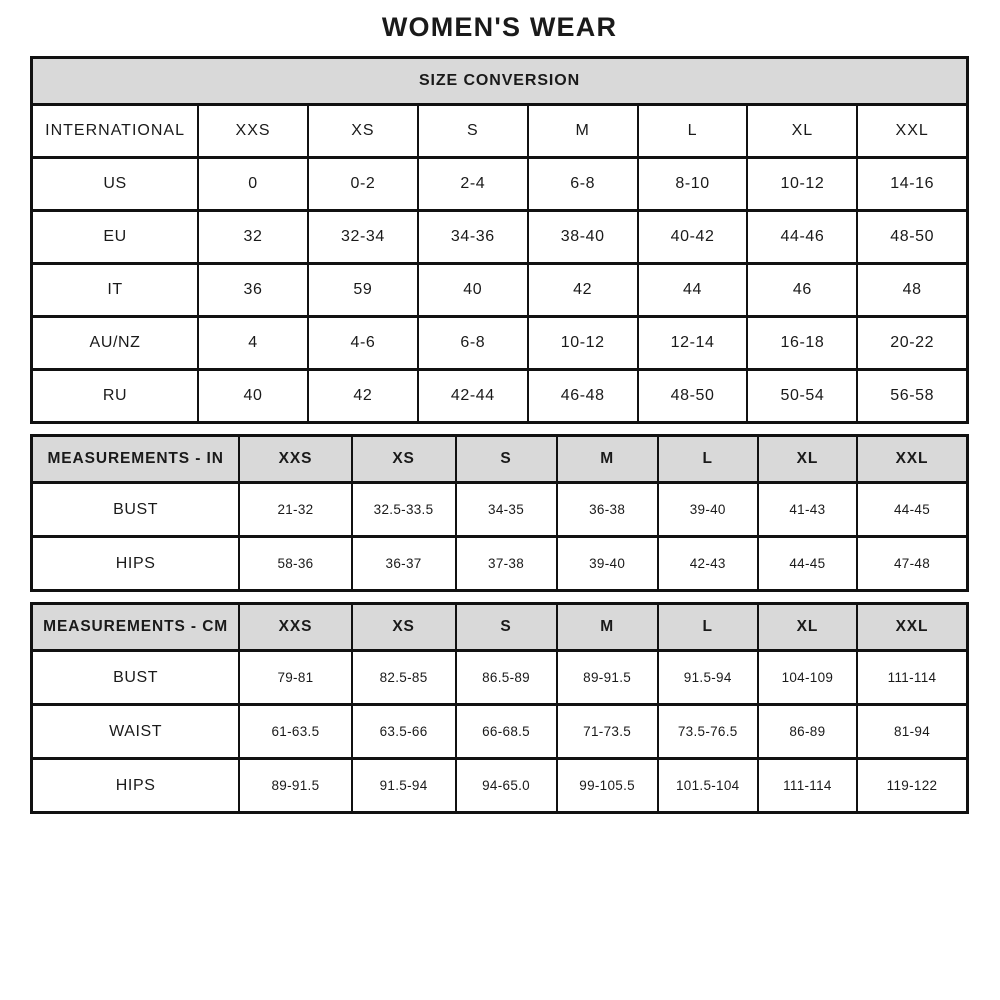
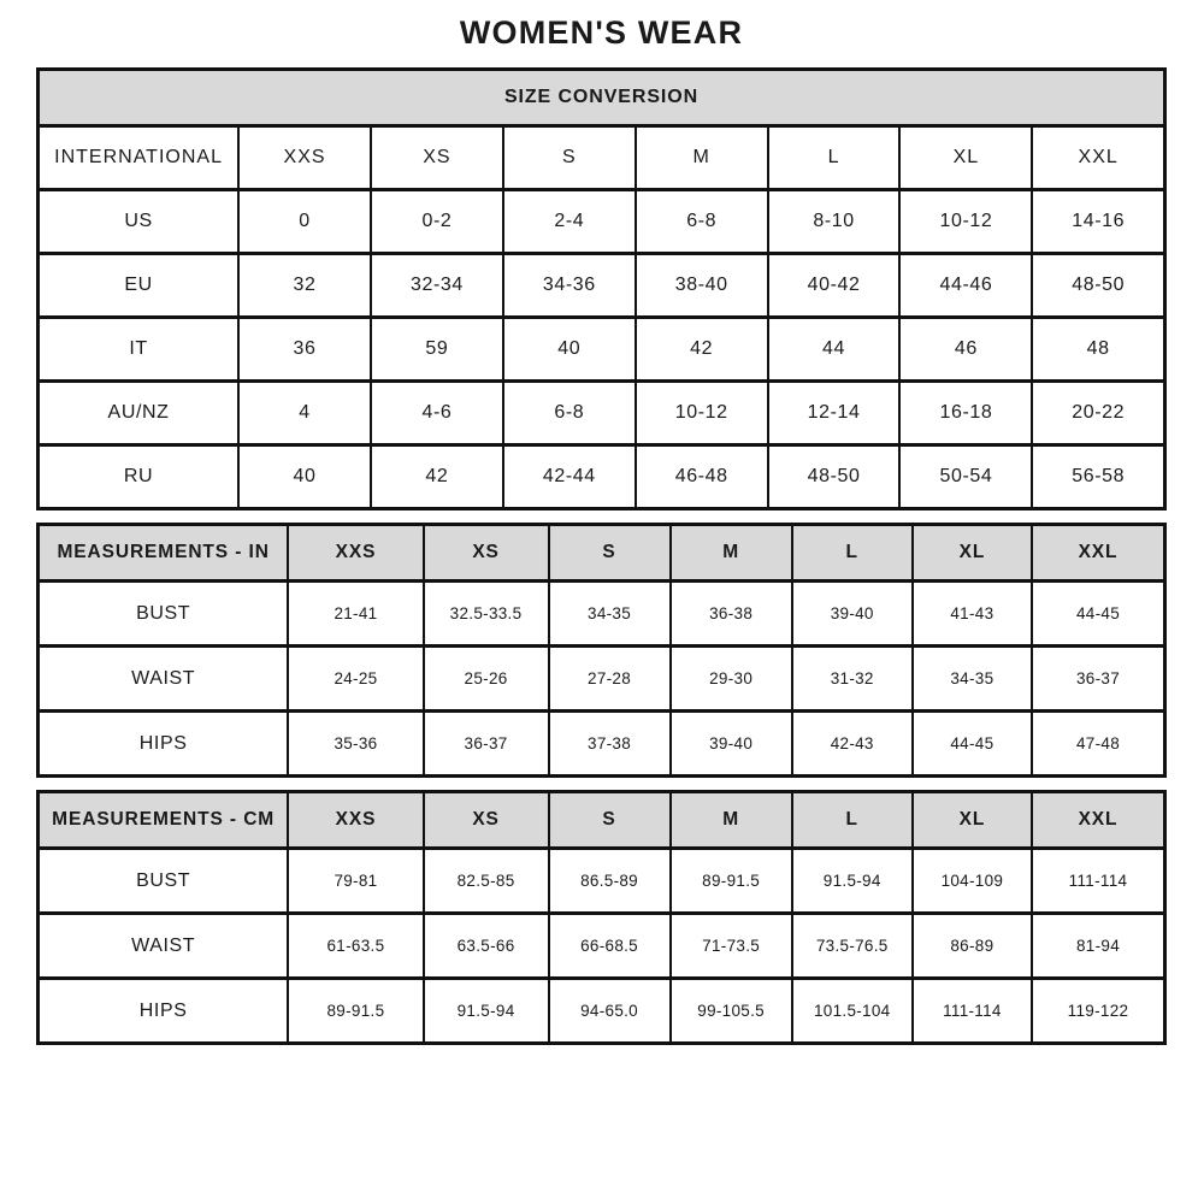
  WOMEN'S WEAR
  SIZE CONVERSION
  INTERNATIONAL	XXS	XS	S	M	L	XL	XXL
  US	0	0-2	2-4	6-8	8-10	10-12	14-16
  EU	32	32-34	34-36	38-40	40-42	44-46	48-50
  IT	36	59	40	42	44	46	48
  AU/NZ	4	4-6	6-8	10-12	12-14	16-18	20-22
  RU	40	42	42-44	46-48	48-50	50-54	56-58
  MEASUREMENTS - IN	XXS	XS	S	M	L	XL	XXL
- BUST	21-32	32.5-33.5	34-35	36-38	39-40	41-43	44-45
+ BUST	21-41	32.5-33.5	34-35	36-38	39-40	41-43	44-45
+ WAIST	24-25	25-26	27-28	29-30	31-32	34-35	36-37
- HIPS	58-36	36-37	37-38	39-40	42-43	44-45	47-48
+ HIPS	35-36	36-37	37-38	39-40	42-43	44-45	47-48
  MEASUREMENTS - CM	XXS	XS	S	M	L	XL	XXL
  BUST	79-81	82.5-85	86.5-89	89-91.5	91.5-94	104-109	111-114
  WAIST	61-63.5	63.5-66	66-68.5	71-73.5	73.5-76.5	86-89	81-94
  HIPS	89-91.5	91.5-94	94-65.0	99-105.5	101.5-104	111-114	119-122
